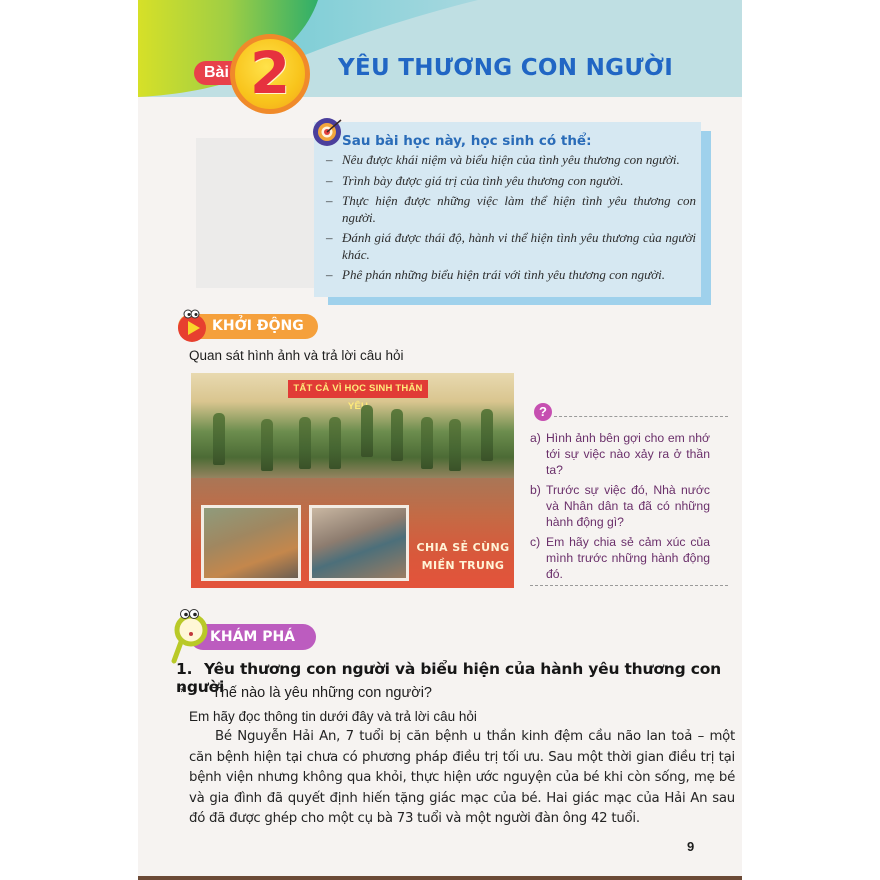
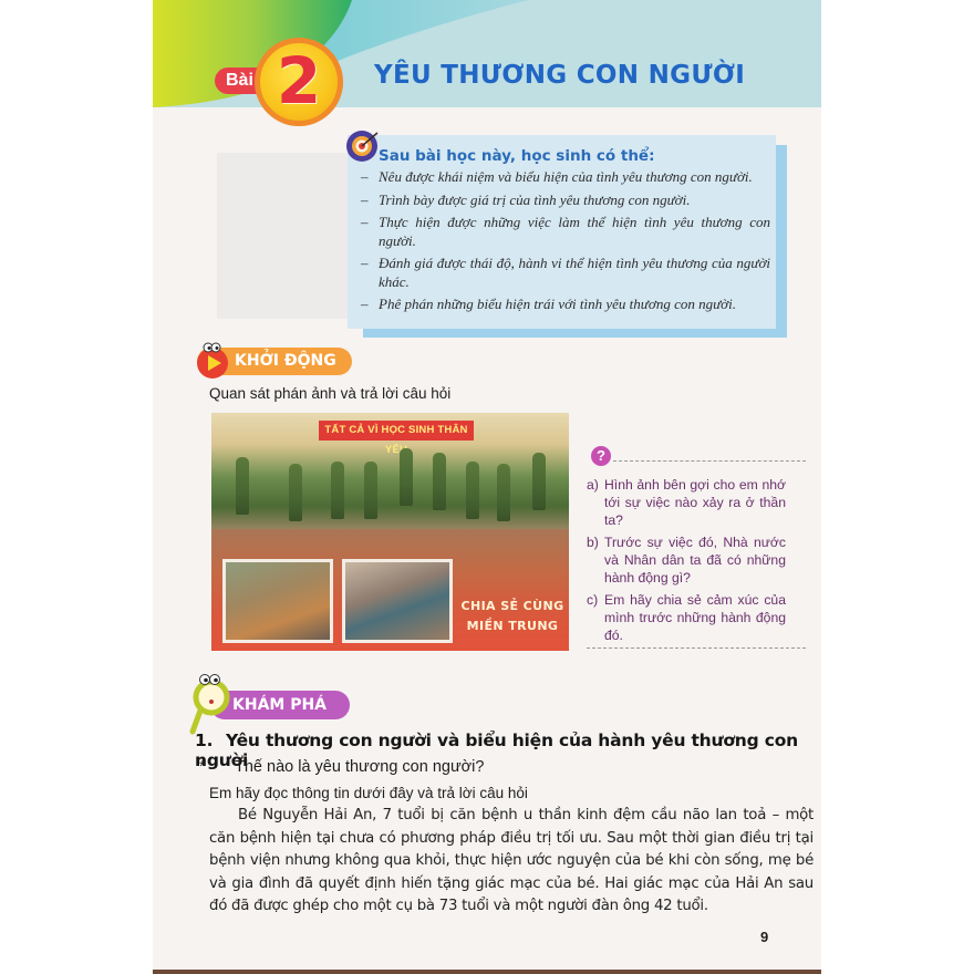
  Bài
  2
  YÊU THƯƠNG CON NGƯỜI
  Sau bài học này, học sinh có thể:
  –
  Nêu được khái niệm và biểu hiện của tình yêu thương con người.
  –
  Trình bày được giá trị của tình yêu thương con người.
  –
  Thực hiện được những việc làm thể hiện tình yêu thương con người.
  –
  Đánh giá được thái độ, hành vi thể hiện tình yêu thương của người khác.
  –
  Phê phán những biểu hiện trái với tình yêu thương con người.
  KHỞI ĐỘNG
- Quan sát hình ảnh và trả lời câu hỏi
+ Quan sát phán ảnh và trả lời câu hỏi
  TẤT CẢ VÌ HỌC SINH THÂN YÊ
  CHIA SẺ CÙNG
  MIỀN TRUNG
  ?
  a)
  Hình ảnh bên gợi cho em nhớ tới sự việc nào xảy ra ở thần ta?
  b)
  Trước sự việc đó, Nhà nước và Nhân dân ta đã có những hành động gì?
  c)
  Em hãy chia sẻ cảm xúc của mình trước những hành động đó.
  KHÁM PHÁ
  1. Yêu thương con người và biểu hiện của hành yêu thương con người
- * Thế nào là yêu những con người?
+ * Thế nào là yêu thương con người?
  Em hãy đọc thông tin dưới đây và trả lời câu hỏi
  Bé Nguyễn Hải An, 7 tuổi bị căn bệnh u thần kinh đệm cầu não lan toả – một căn bệnh hiện tại chưa có phương pháp điều trị tối ưu. Sau một thời gian điều trị tại bệnh viện nhưng không qua khỏi, thực hiện ước nguyện của bé khi còn sống, mẹ bé và gia đình đã quyết định hiến tặng giác mạc của bé. Hai giác mạc của Hải An sau đó đã được ghép cho một cụ bà 73 tuổi và một người đàn ông 42 tuổi.
  9
